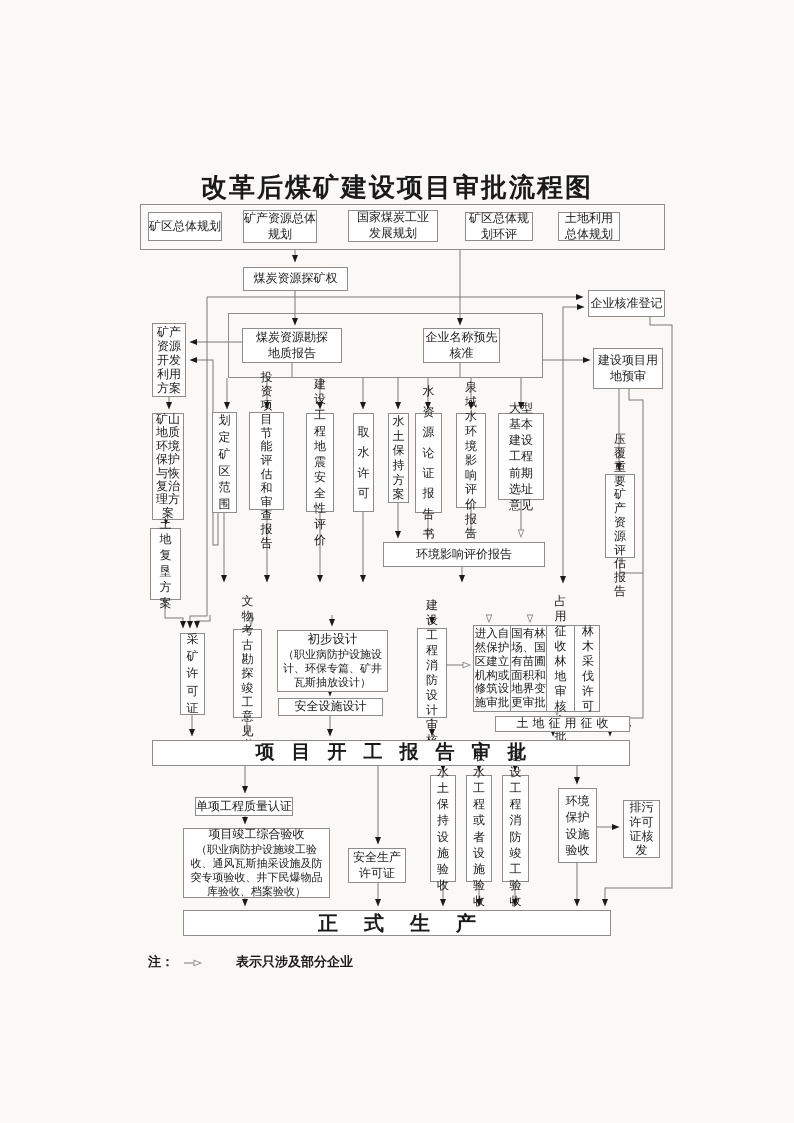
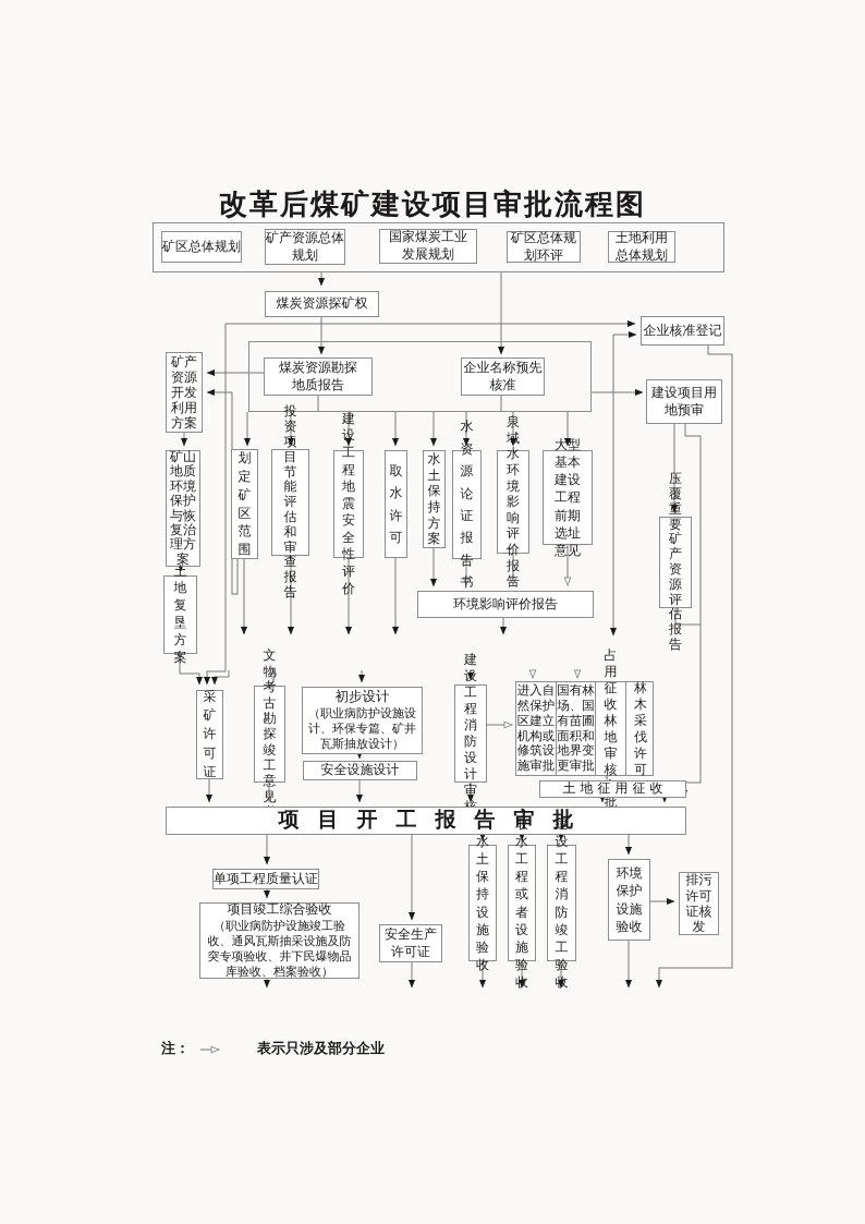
  改革后煤矿建设项目审批流程图
  矿区总体规划
  矿产资源总体规划
  国家煤炭工业发展规划
  矿区总体规划环评
  土地利用总体规划
  煤炭资源探矿权
  企业核准登记
  煤炭资源勘探地质报告
  企业名称预先核准
  建设项目用地预审
  矿产资源开发利用方案
  矿山地质环境保护与恢复治理方案
  土地复垦方案
  划定矿区范围
  投资项目节能评估和审查报告
  建设工程地震安全性评价
  取水许可
  水土保持方案
  水资源论证报告书
  泉域水环境影响评价报告
  大型基本建设工程前期选址意见
  压覆重要矿产资源评估报告
  环境影响评价报告
  采矿许可证
  文物考古勘探竣工意见
  初步设计
  （职业病防护设施设计、环保专篇、矿井瓦斯抽放设计）
  安全设施设计
  建设工程消防设计审
  进入自然保护区建立机构或修筑设施审批
  国有林场、国有苗圃面积和地界变更审批
  占用征收林地审核批
  林木采伐许可
  土地征用征收
  项目开工报告审批
  单项工程质量认证
  项目竣工综合验收
  （职业病防护设施竣工验收、通风瓦斯抽采设施及防突专项验收、井下民爆物品库验收、档案验收）
  安全生产许可证
  水土保持设施验收
  取水工程或者设施验收
  建设工程消防竣工验收
  环境保护设施验收
  排污许可证核发
- 正式生产
  注：
  表示只涉及部分企业
